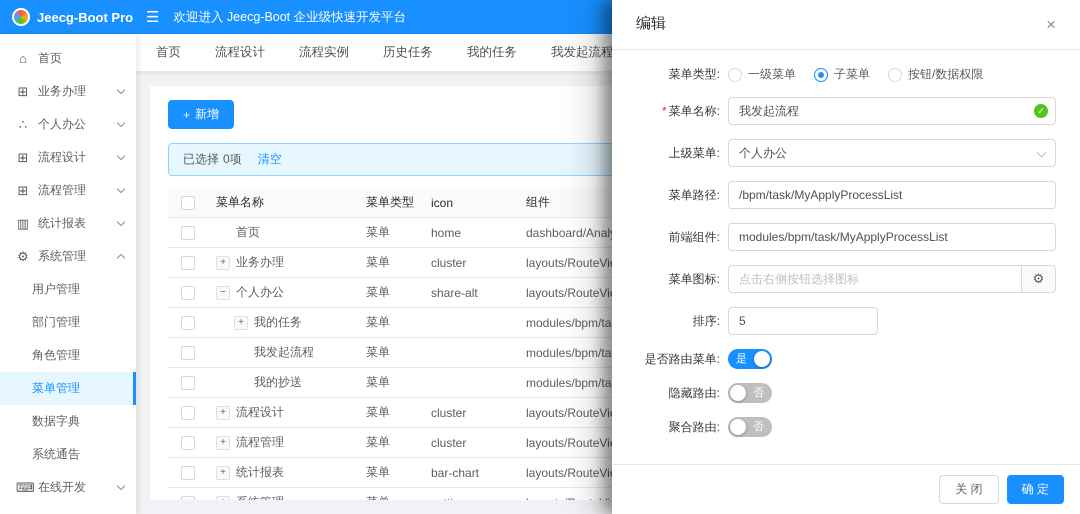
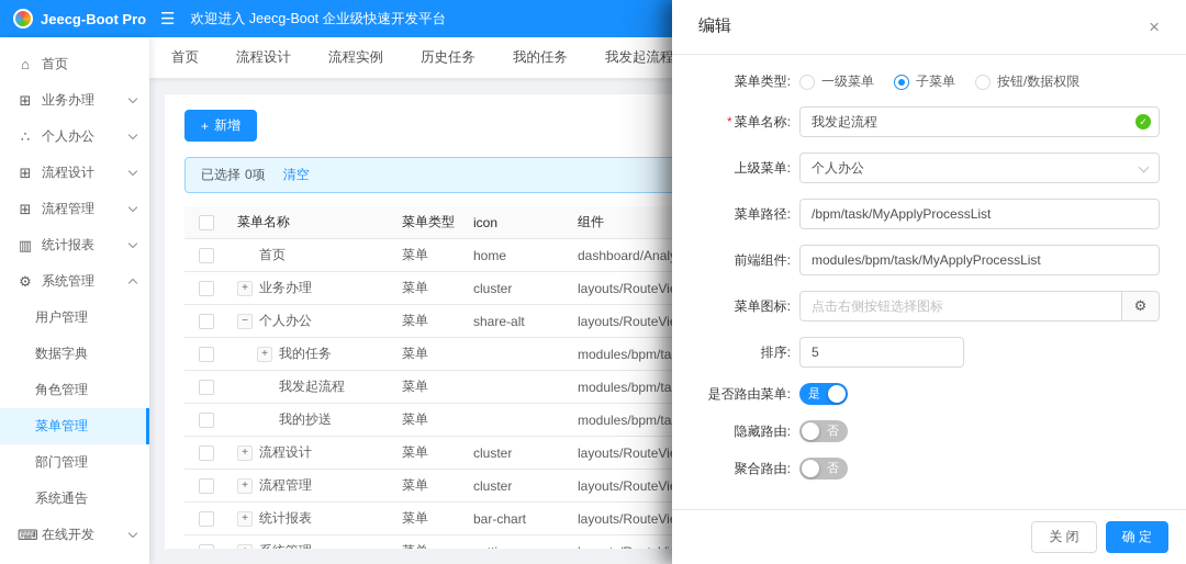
  Jeecg-Boot Pro
  ☰
  欢迎进入 Jeecg-Boot 企业级快速开发平台
  ⌂
  首页
  ⊞
  业务办理
  ∴
  个人办公
  ⊞
  流程设计
  ⊞
  流程管理
  ▥
  统计报表
  ⚙
  系统管理
  用户管理
- 部门管理
+ 数据字典
  角色管理
  菜单管理
- 数据字典
+ 部门管理
  系统通告
  ⌨
  在线开发
  首页
  流程设计
  流程实例
  历史任务
  我的任务
  我发起流程
  +
  新增
  已选择
  0项
  清空
  	菜单名称	菜单类型	icon	组件
  	首页	菜单	home	dashboard/Anal
  	+ 业务办理	菜单	cluster	layouts/RouteVi
  	− 个人办公	菜单	share-alt	layouts/RouteVi
  	+ 我的任务	菜单		modules/bpm/ta
  	我发起流程	菜单		modules/bpm/ta
  	我的抄送	菜单		modules/bpm/ta
  	+ 流程设计	菜单	cluster	layouts/RouteVi
  	+ 流程管理	菜单	cluster	layouts/RouteVi
  	+ 统计报表	菜单	bar-chart	layouts/RouteVi
  编辑
  ×
  菜单类型:
  一级菜单
  子菜单
  按钮/数据权限
  * 菜单名称:
  我发起流程
  ✓
  上级菜单:
  个人办公
  菜单路径:
  /bpm/task/MyApplyProcessList
  前端组件:
  modules/bpm/task/MyApplyProcessList
  菜单图标:
  点击右侧按钮选择图标
  ⚙
  排序:
  5
  是否路由菜单:
  是
  隐藏路由:
  否
  聚合路由:
  否
  关 闭
  确 定
